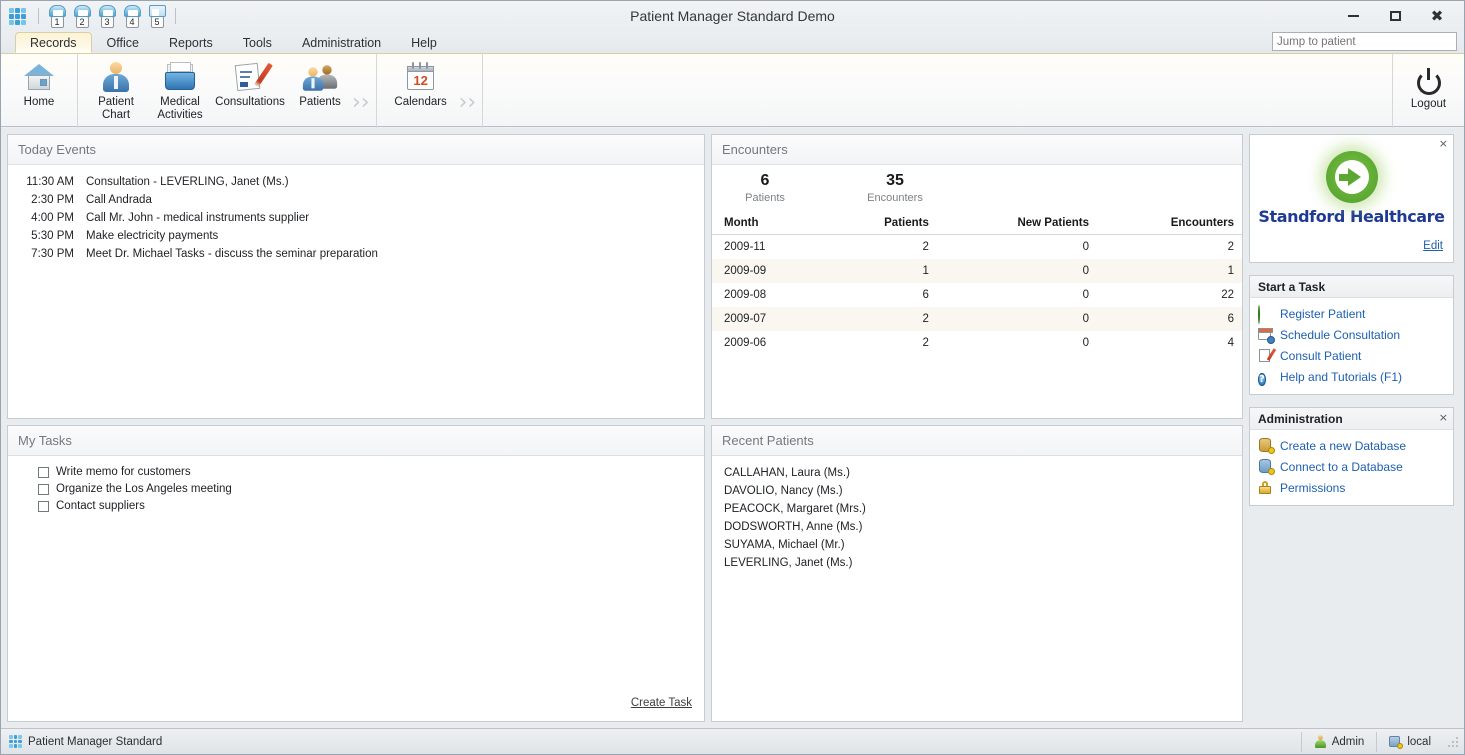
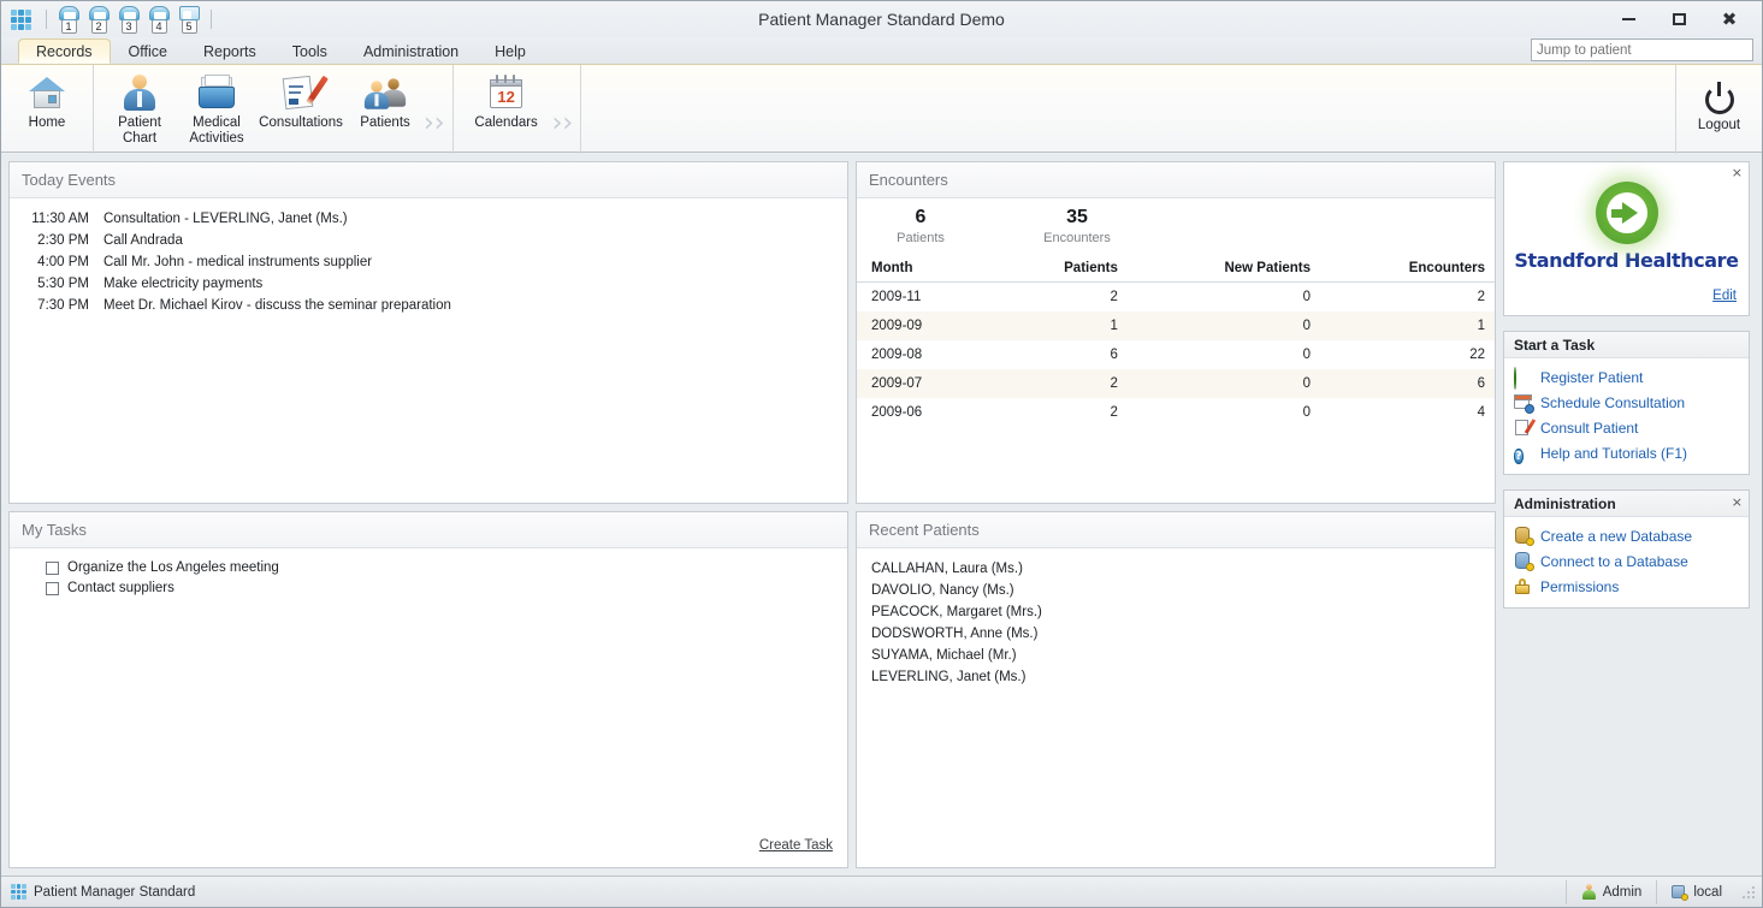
  1
  2
  3
  4
  5
  Patient Manager Standard Demo
  ✖
  Records
  Office
  Reports
  Tools
  Administration
  Help
  Jump to patient
  Home
  Patient
  Chart
  Medical
  Activities
  Consultations
  Patients
  ››
  12
  Calendars
  ››
  Logout
  Today Events
  11:30 AM
  Consultation - LEVERLING, Janet (Ms.)
  2:30 PM
  Call Andrada
  4:00 PM
  Call Mr. John - medical instruments supplier
  5:30 PM
  Make electricity payments
  7:30 PM
- Meet Dr. Michael Tasks - discuss the seminar preparation
+ Meet Dr. Michael Kirov - discuss the seminar preparation
  My Tasks
- Write memo for customers
  Organize the Los Angeles meeting
  Contact suppliers
  Create Task
  Encounters
  6
  Patients
  35
  Encounters
  Month	Patients	New Patients	Encounters
  2009-11	2	0	2
  2009-09	1	0	1
  2009-08	6	0	22
  2009-07	2	0	6
  2009-06	2	0	4
  Recent Patients
  CALLAHAN, Laura (Ms.)
  DAVOLIO, Nancy (Ms.)
  PEACOCK, Margaret (Mrs.)
  DODSWORTH, Anne (Ms.)
  SUYAMA, Michael (Mr.)
  LEVERLING, Janet (Ms.)
  ×
  Standford Healthcare
  Edit
  Start a Task
  Register Patient
  Schedule Consultation
  Consult Patient
  ?
  Help and Tutorials (F1)
  Administration
  ×
  Create a new Database
  Connect to a Database
  Permissions
  Patient Manager Standard
  Admin
  local
